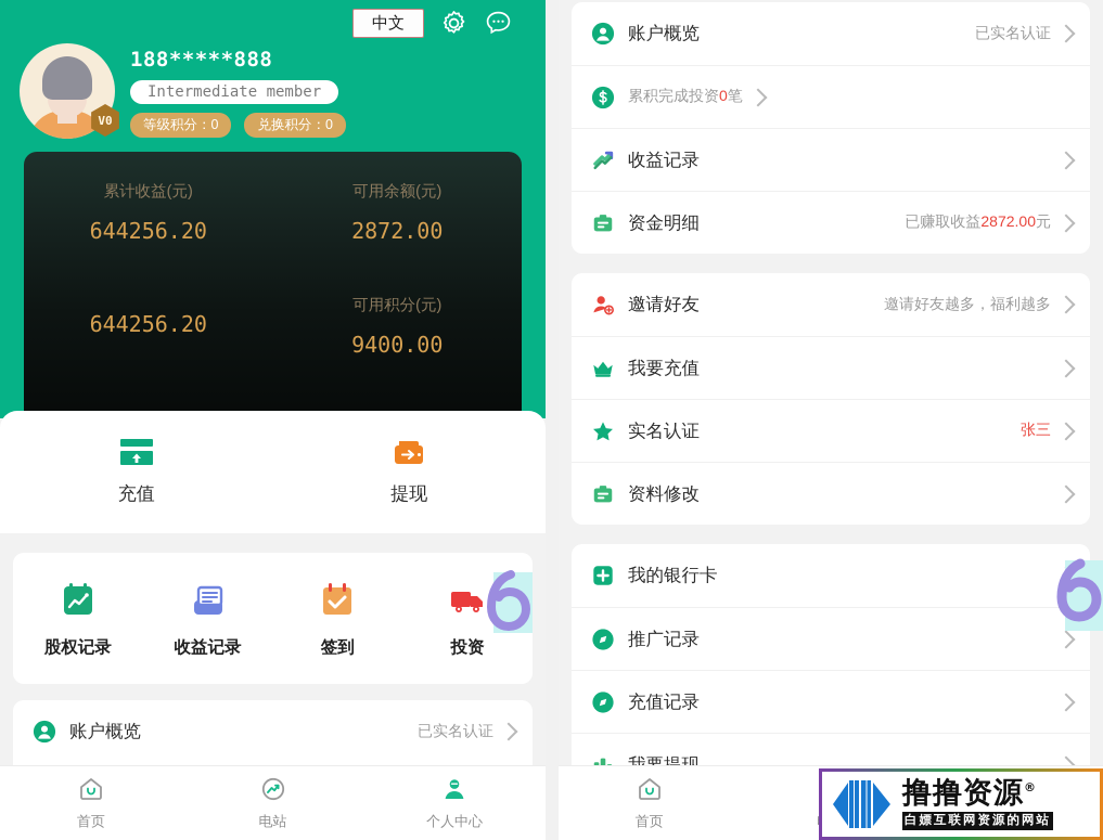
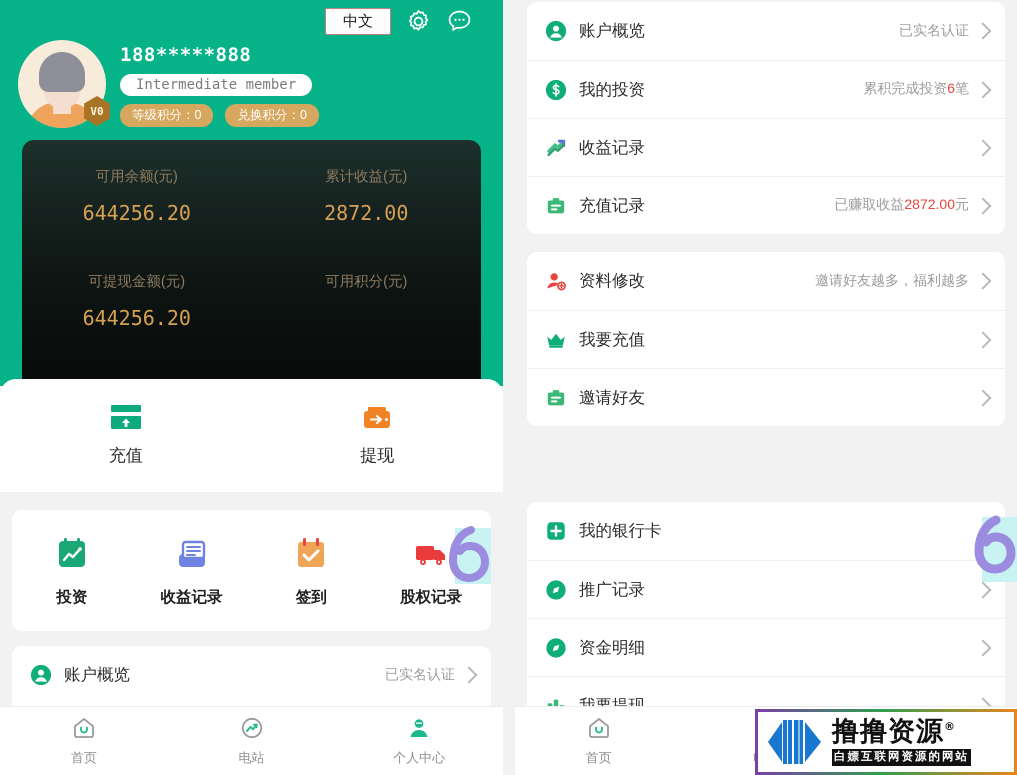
  中文
  V0
  188*****888
  Intermediate member
  等级积分：0
  兑换积分：0
- 累计收益(元)
+ 可用余额(元)
  644256.20
- 可用余额(元)
+ 累计收益(元)
  2872.00
+ 可提现金额(元)
  644256.20
  可用积分(元)
- 9400.00
  充值
  提现
- 股权记录
+ 投资
  收益记录
  签到
- 投资
+ 股权记录
  账户概览
  已实名认证
  首页
  电站
  个人中心
  账户概览
  已实名认证
+ 我的投资
- 累积完成投资0笔
+ 累积完成投资6笔
  收益记录
- 资金明细
+ 充值记录
  已赚取收益2872.00元
- 邀请好友
+ 资料修改
  邀请好友越多，福利越多
  我要充值
- 实名认证
- 张三
- 资料修改
+ 邀请好友
  我的银行卡
  推广记录
- 充值记录
+ 资金明细
  首页
  撸撸资源®
  白嫖互联网资源的网站
